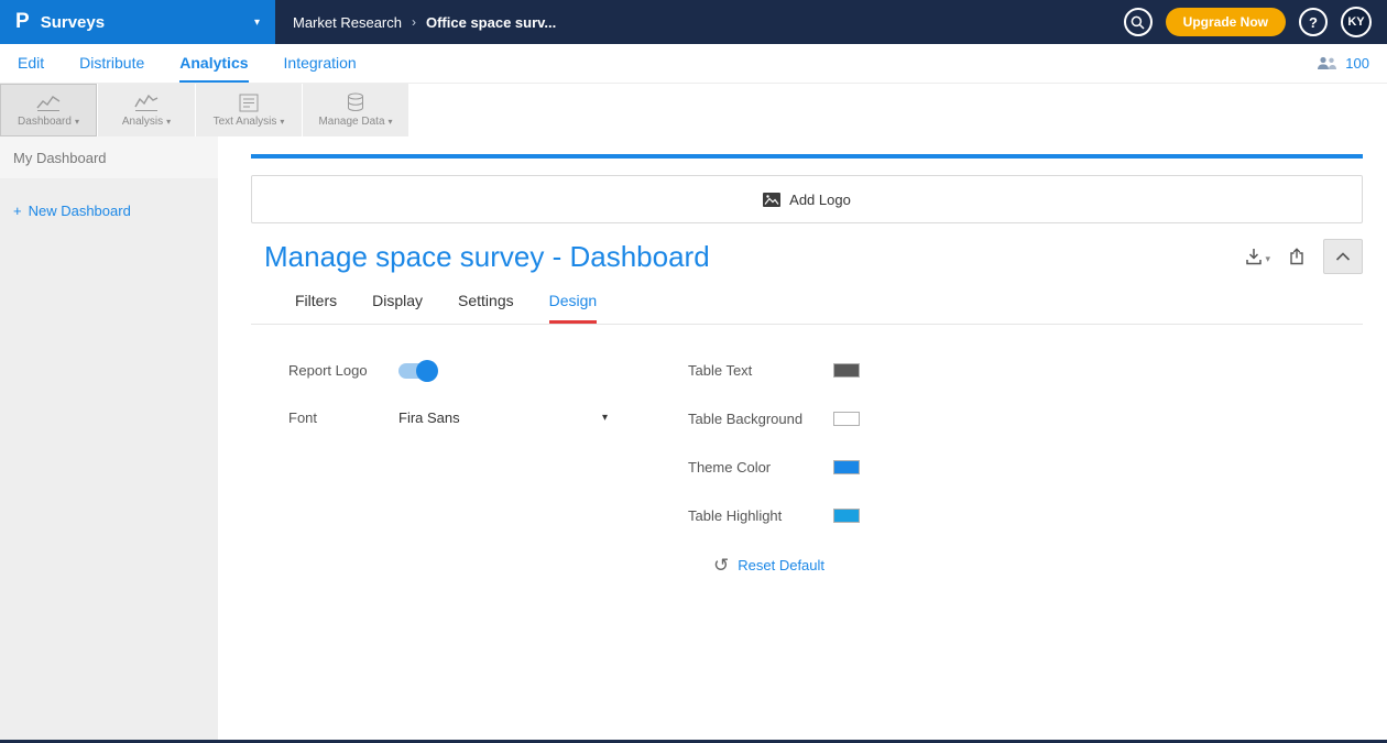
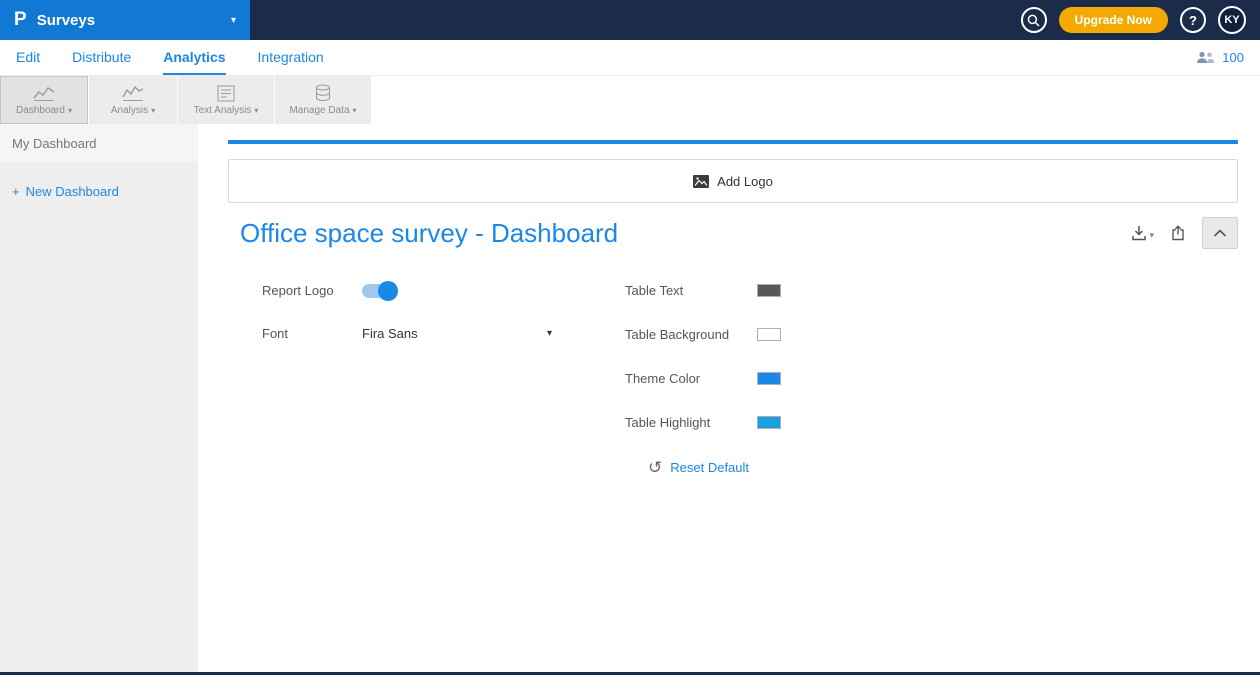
  P
  Surveys
  ▾
- Market Research
- ›
- Office space surv...
  Upgrade Now
  ?
  KY
  Edit
  Distribute
  Analytics
  Integration
  100
  Dashboard
  ▾
  Analysis
  ▾
  Text Analysis
  ▾
  Manage Data
  ▾
  My Dashboard
  +
  New Dashboard
  Add Logo
- Manage space survey - Dashboard
+ Office space survey - Dashboard
  ▾
- Filters
- Display
- Settings
- Design
  Report Logo
  Font
  Fira Sans
  ▾
  Table Text
  Table Background
  Theme Color
  Table Highlight
  ↺
  Reset Default
